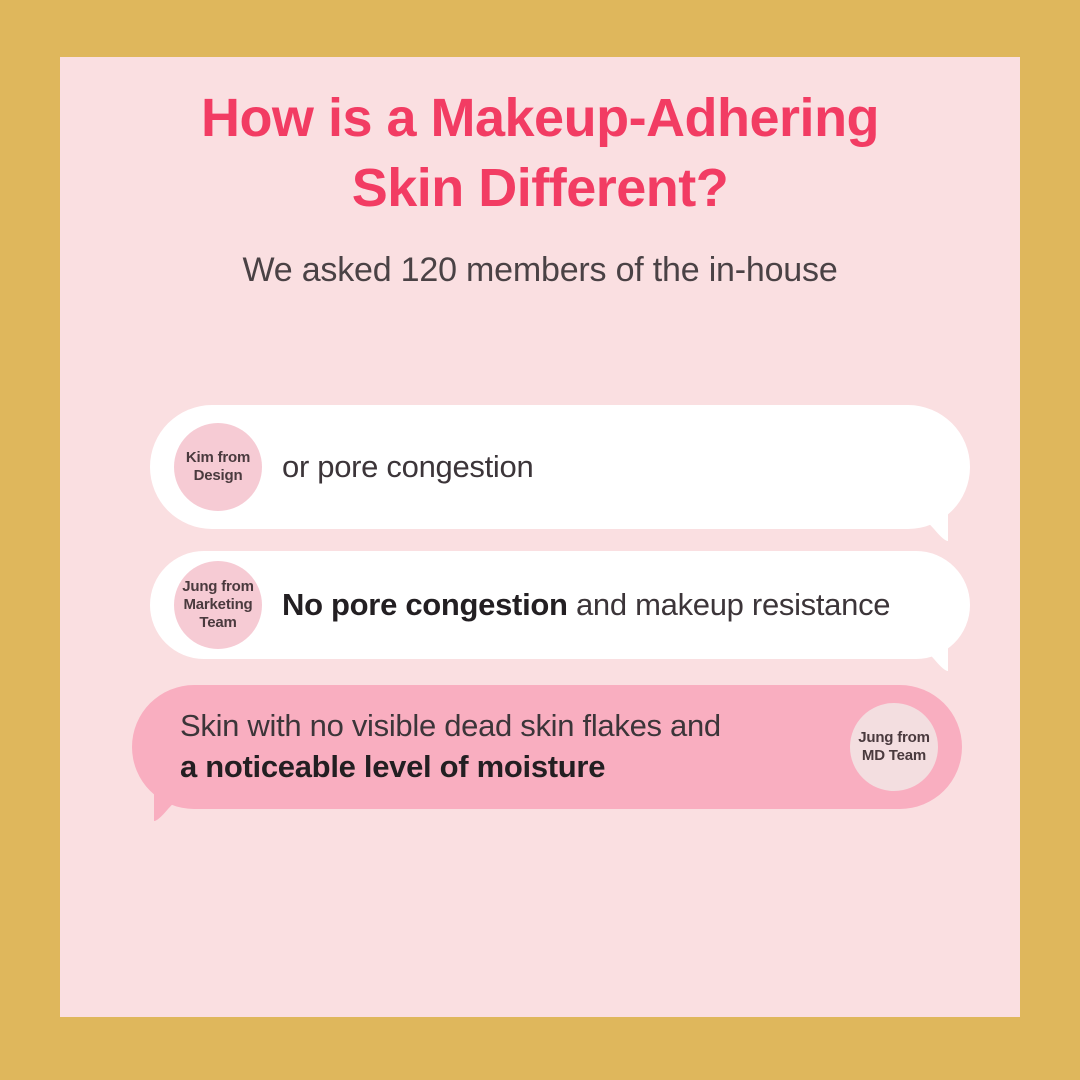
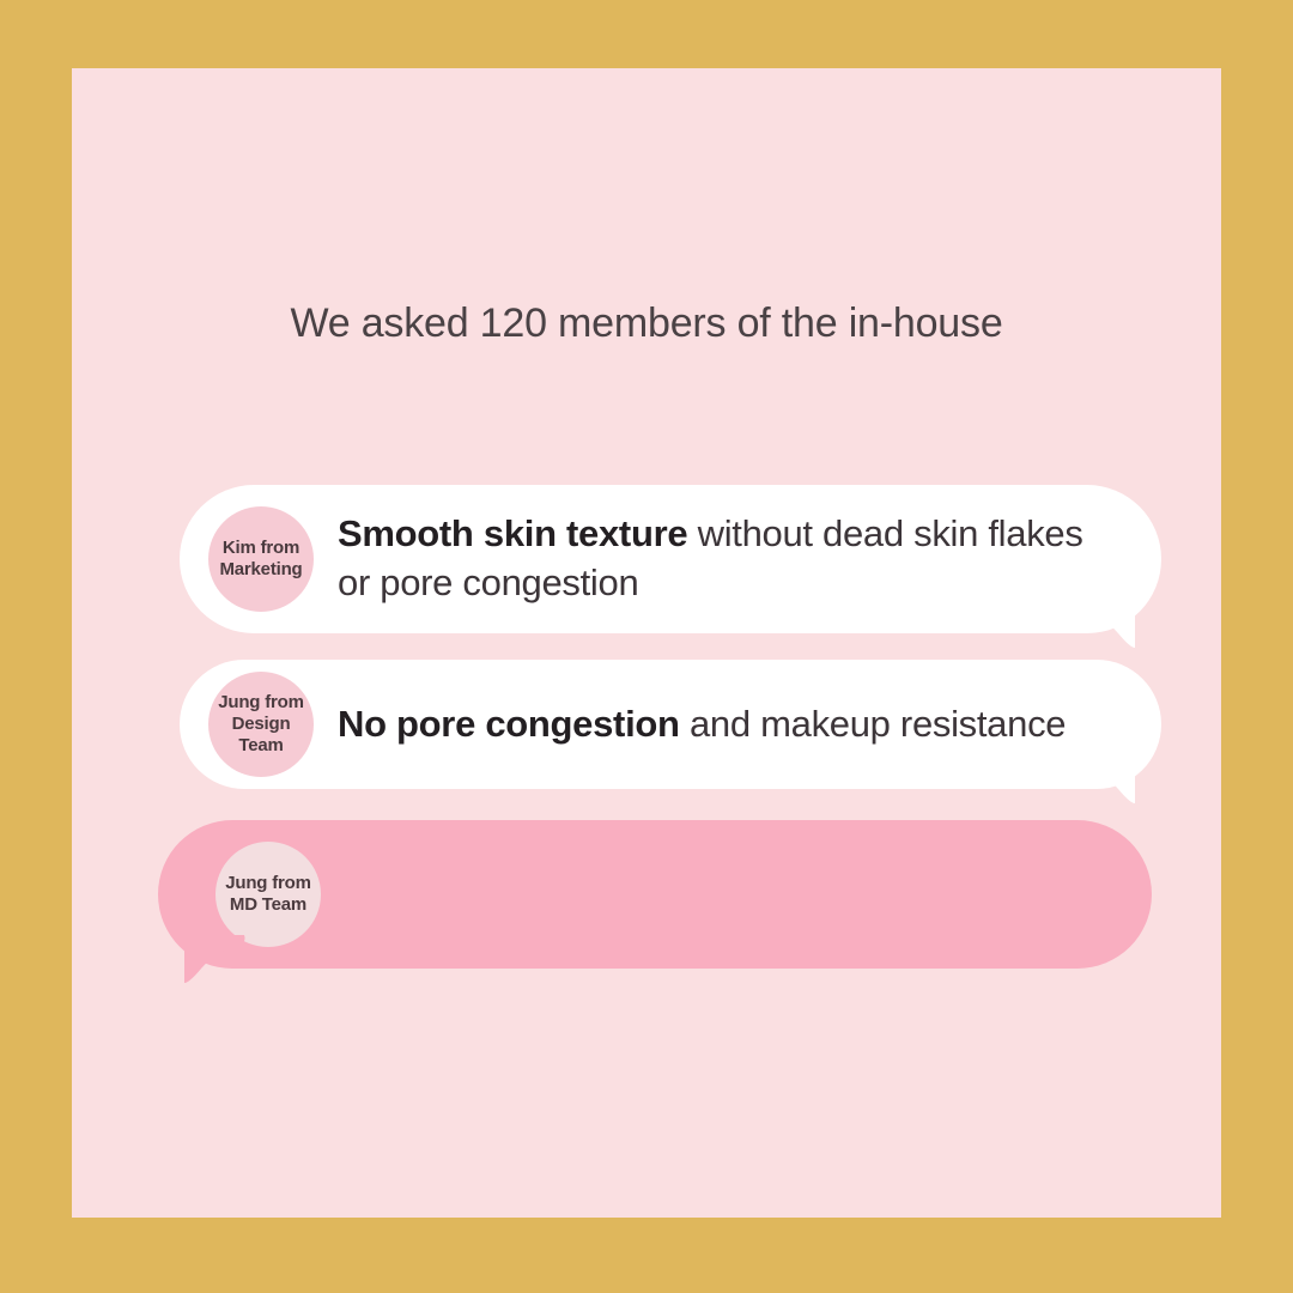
- How is a Makeup-Adhering
- Skin Different?
  We asked 120 members of the in-house
  Kim from
- Design
+ Marketing
+ Smooth skin texture without dead skin flakes
  or pore congestion
  Jung from
- Marketing
+ Design
  Team
  No pore congestion and makeup resistance
- Skin with no visible dead skin flakes and
- a noticeable level of moisture
  Jung from
  MD Team
